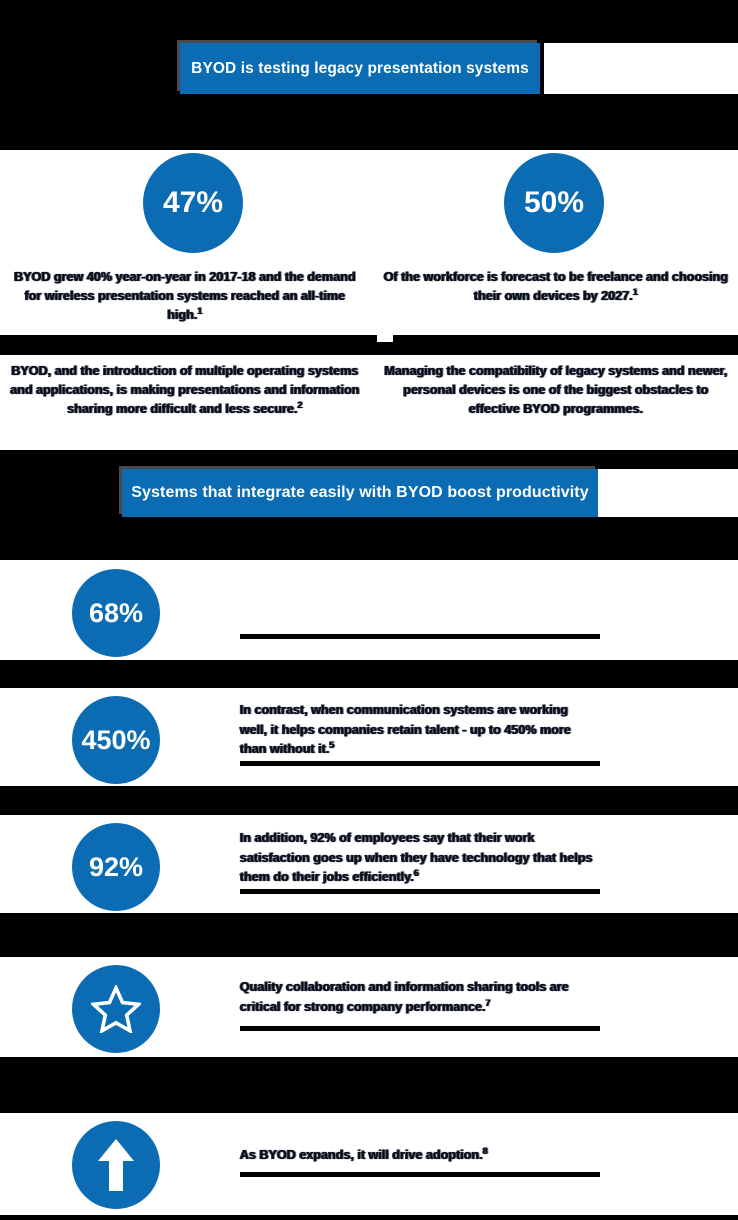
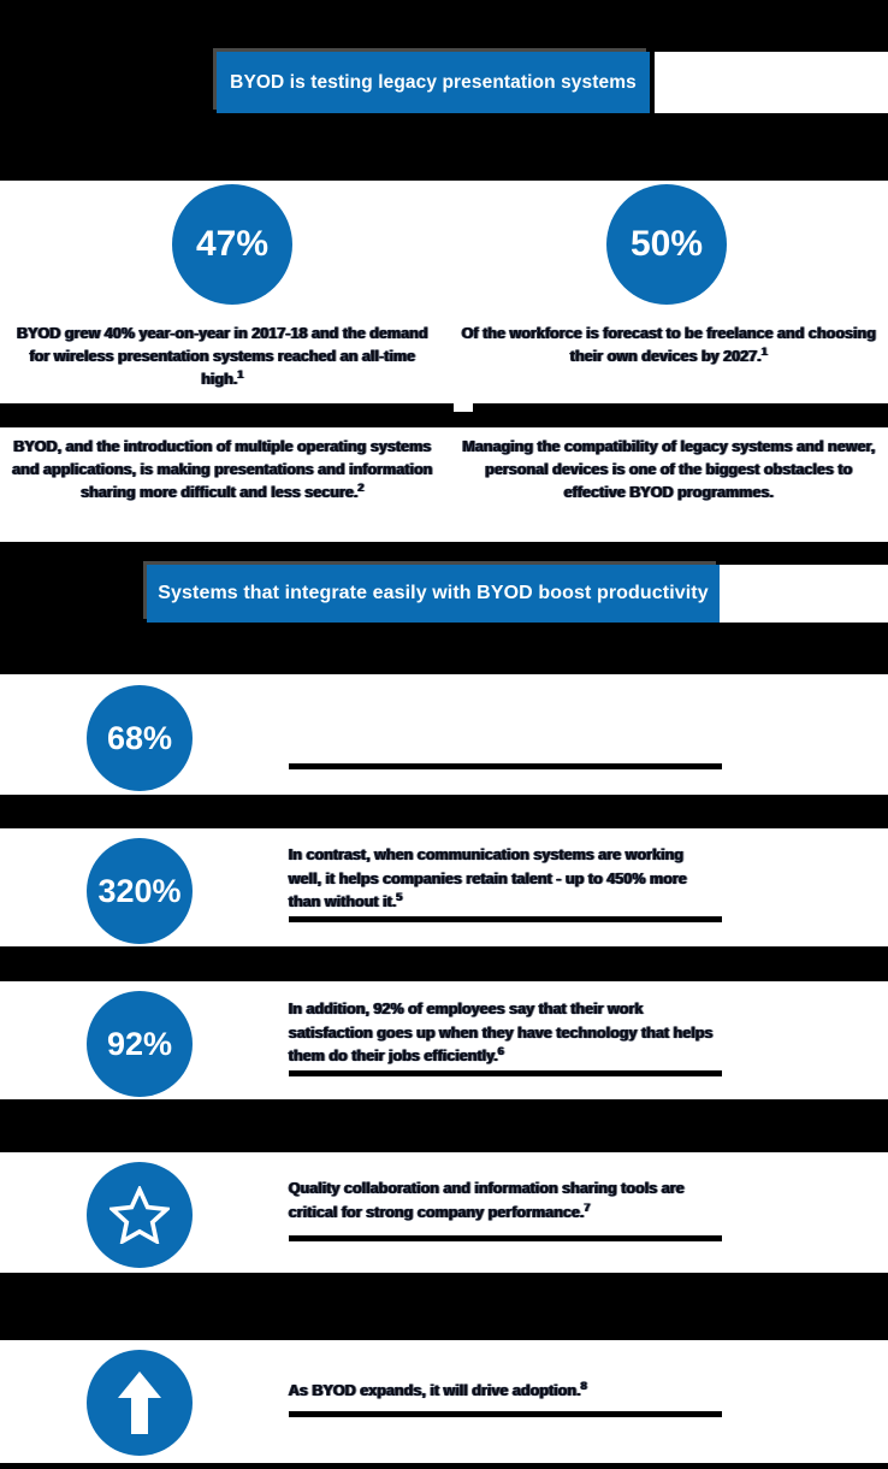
  BYOD is testing legacy presentation systems
  47%
  50%
  BYOD grew 40% year-on-year in 2017-18 and the demand for wireless presentation systems reached an all-time high.1
  Of the workforce is forecast to be freelance and choosing their own devices by 2027.1
  BYOD, and the introduction of multiple operating systems and applications, is making presentations and information sharing more difficult and less secure.2
  Managing the compatibility of legacy systems and newer, personal devices is one of the biggest obstacles to effective BYOD programmes.
  Systems that integrate easily with BYOD boost productivity
  68%
- 450%
+ 320%
  In contrast, when communication systems are working well, it helps companies retain talent - up to 450% more than without it.5
  92%
  In addition, 92% of employees say that their work satisfaction goes up when they have technology that helps them do their jobs efficiently.6
  Quality collaboration and information sharing tools are critical for strong company performance.7
  As BYOD expands, it will drive adoption.8
